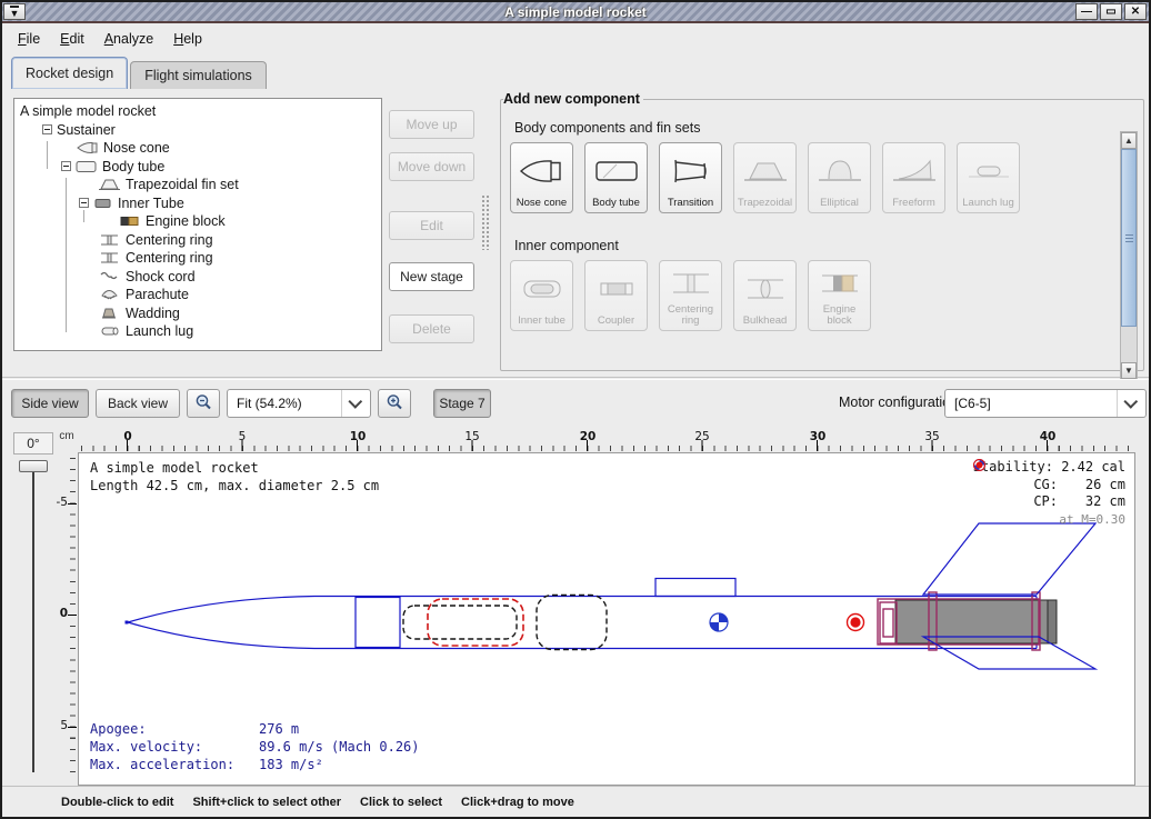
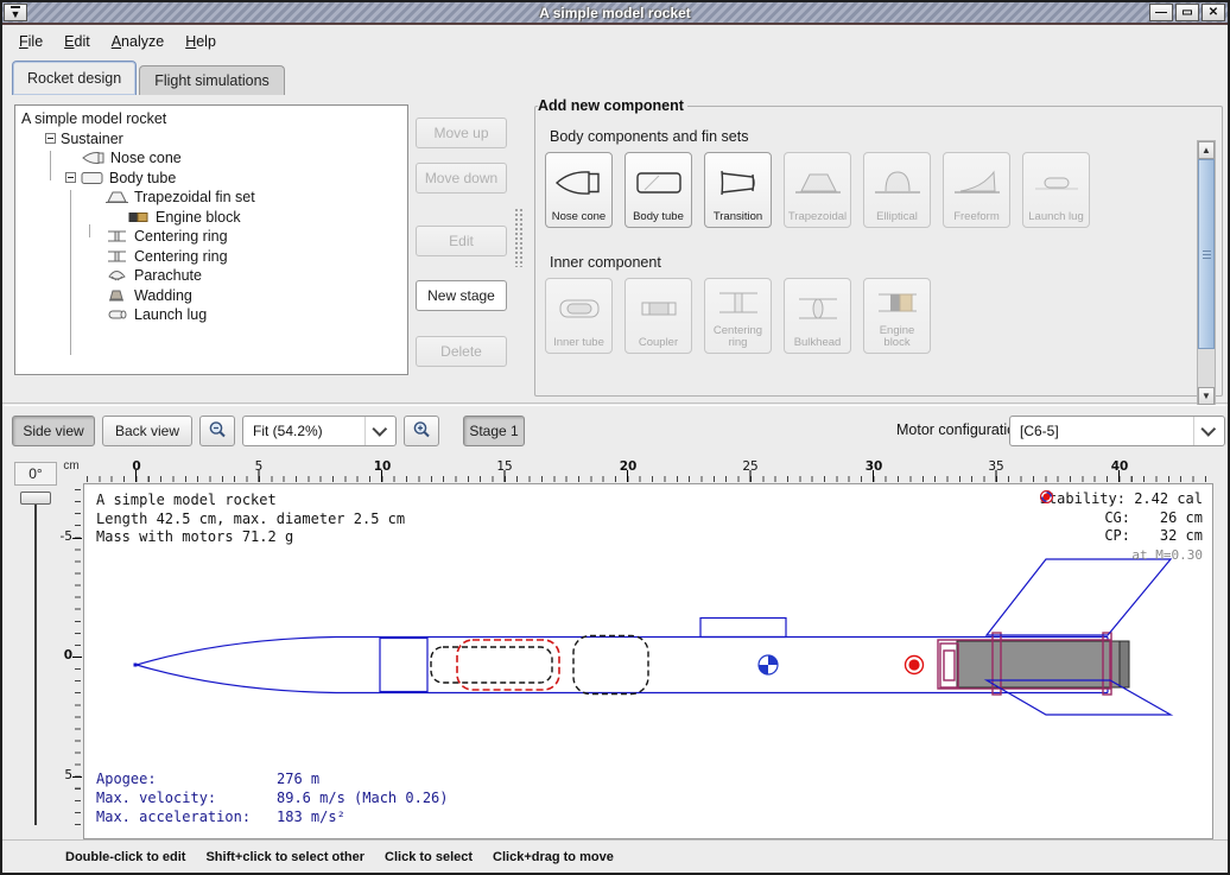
  ▼
  A simple model rocket
  —
  ▭
  ✕
  File
  Edit
  Analyze
  Help
  Rocket design
  Flight simulations
  A simple model rocket
  Sustainer
  Nose cone
  Body tube
  Trapezoidal fin set
- Inner Tube
  Engine block
  Centering ring
  Centering ring
- Shock cord
  Parachute
  Wadding
  Launch lug
  Move up
  Move down
  Edit
  New stage
  Delete
  Add new component
  Body components and fin sets
  Nose cone
  Body tube
  Transition
  Trapezoidal
  Elliptical
  Freeform
  Launch lug
  Inner component
  Inner tube
  Coupler
  Centering ring
  Bulkhead
  Engine block
  ▲
  ▼
  Side view
  Back view
  Fit (54.2%)
- Stage 7
+ Stage 1
  Motor configurati
  [C6-5]
  0°
  cm
  0
  5
  10
  15
  20
  25
  30
  35
  40
  -5
  0
  5
  A simple model rocket
  Length 42.5 cm, max. diameter 2.5 cm
+ Mass with motors 71.2 g
  tability: 2.42 cal
  CG:
  26 cm
  CP:
  32 cm
  at M=0.30
  Apogee:
  276 m
  Max. velocity:
  89.6 m/s (Mach 0.26)
  Max. acceleration:
  183 m/s²
  Double-click to edit
  Shift+click to select other
  Click to select
  Click+drag to move
